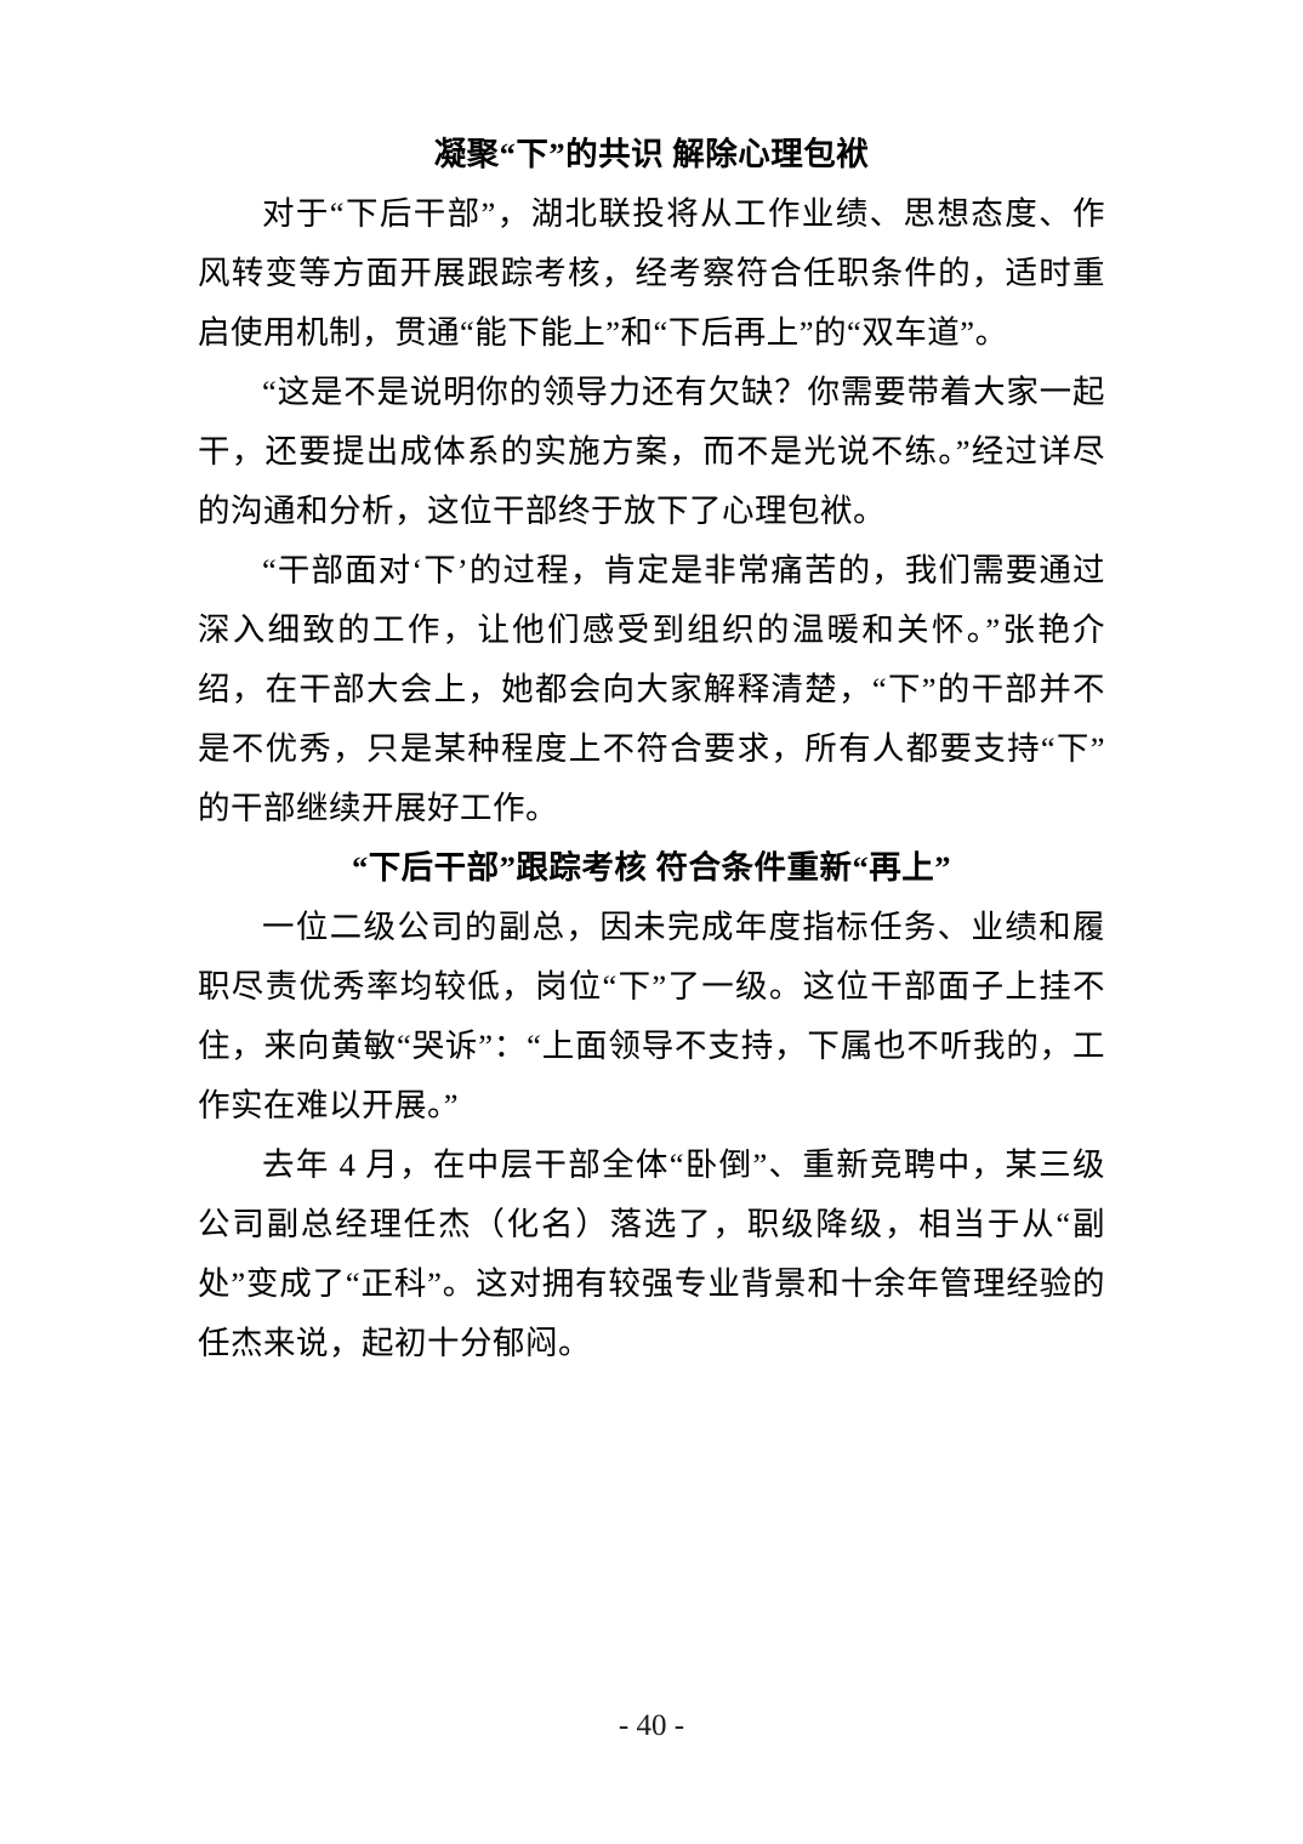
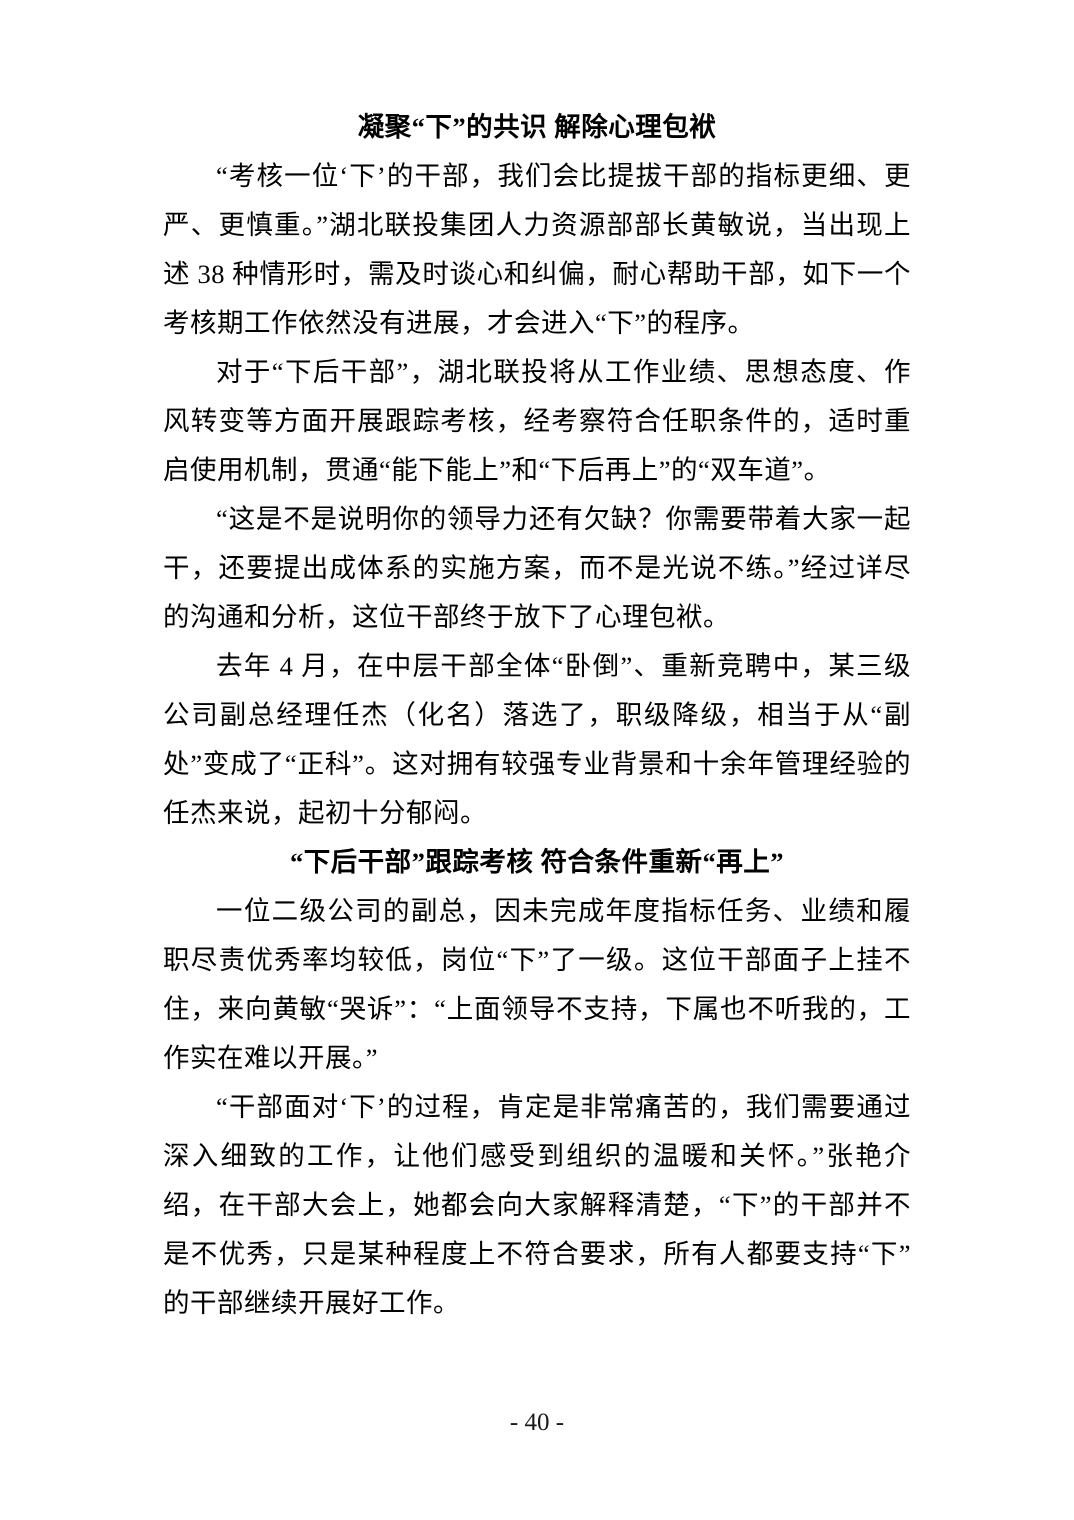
  凝聚“下”的共识 解除心理包袱
+ “考核一位‘下’的干部，我们会比提拔干部的指标更细、更严、更慎重。”湖北联投集团人力资源部部长黄敏说，当出现上述 38 种情形时，需及时谈心和纠偏，耐心帮助干部，如下一个考核期工作依然没有进展，才会进入“下”的程序。
  对于“下后干部”，湖北联投将从工作业绩、思想态度、作风转变等方面开展跟踪考核，经考察符合任职条件的，适时重启使用机制，贯通“能下能上”和“下后再上”的“双车道”。
  “这是不是说明你的领导力还有欠缺？你需要带着大家一起干，还要提出成体系的实施方案，而不是光说不练。”经过详尽的沟通和分析，这位干部终于放下了心理包袱。
- “干部面对‘下’的过程，肯定是非常痛苦的，我们需要通过深入细致的工作，让他们感受到组织的温暖和关怀。”张艳介绍，在干部大会上，她都会向大家解释清楚，“下”的干部并不是不优秀，只是某种程度上不符合要求，所有人都要支持“下”的干部继续开展好工作。
+ 去年 4 月，在中层干部全体“卧倒”、重新竞聘中，某三级公司副总经理任杰（化名）落选了，职级降级，相当于从“副处”变成了“正科”。这对拥有较强专业背景和十余年管理经验的任杰来说，起初十分郁闷。
  “下后干部”跟踪考核 符合条件重新“再上”
  一位二级公司的副总，因未完成年度指标任务、业绩和履职尽责优秀率均较低，岗位“下”了一级。这位干部面子上挂不住，来向黄敏“哭诉”：“上面领导不支持，下属也不听我的，工作实在难以开展。”
- 去年 4 月，在中层干部全体“卧倒”、重新竞聘中，某三级公司副总经理任杰（化名）落选了，职级降级，相当于从“副处”变成了“正科”。这对拥有较强专业背景和十余年管理经验的任杰来说，起初十分郁闷。
+ “干部面对‘下’的过程，肯定是非常痛苦的，我们需要通过深入细致的工作，让他们感受到组织的温暖和关怀。”张艳介绍，在干部大会上，她都会向大家解释清楚，“下”的干部并不是不优秀，只是某种程度上不符合要求，所有人都要支持“下”的干部继续开展好工作。
  - 40 -
